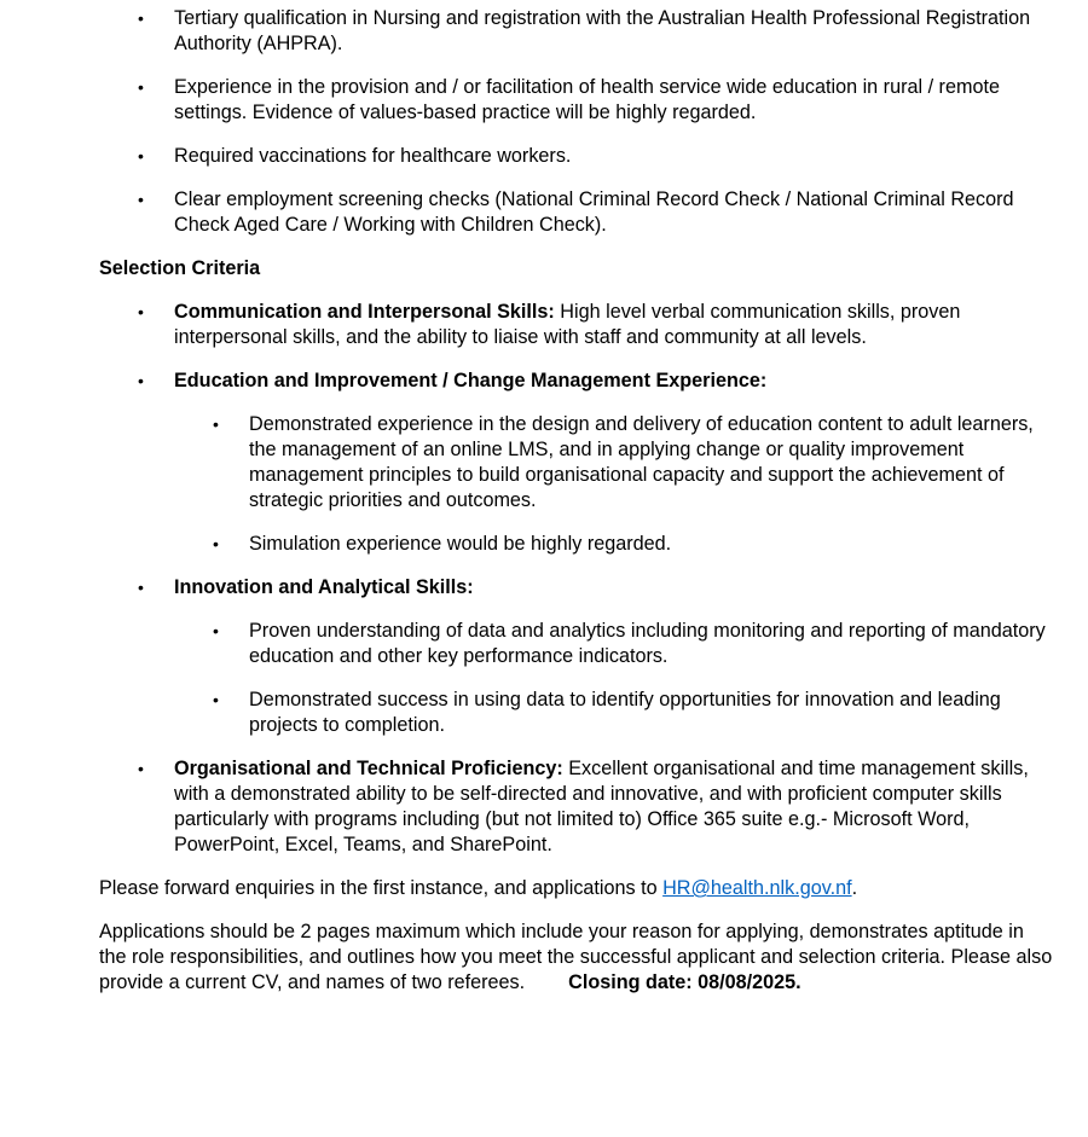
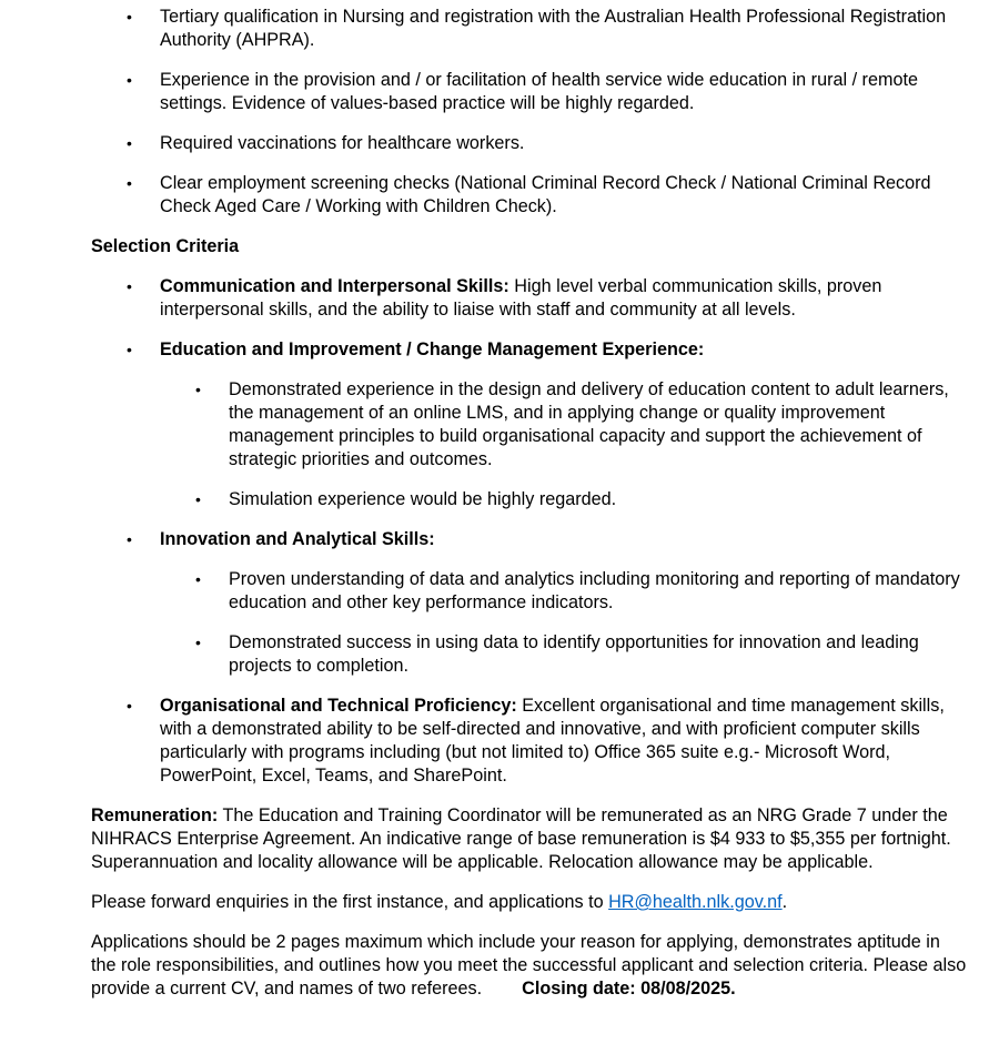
  •
  Tertiary qualification in Nursing and registration with the Australian Health Professional Registration Authority (AHPRA).
  •
  Experience in the provision and / or facilitation of health service wide education in rural / remote settings. Evidence of values-based practice will be highly regarded.
  •
  Required vaccinations for healthcare workers.
  •
  Clear employment screening checks (National Criminal Record Check / National Criminal Record Check Aged Care / Working with Children Check).
  Selection Criteria
  •
  Communication and Interpersonal Skills: High level verbal communication skills, proven interpersonal skills, and the ability to liaise with staff and community at all levels.
  •
  Education and Improvement / Change Management Experience:
  •
  Demonstrated experience in the design and delivery of education content to adult learners, the management of an online LMS, and in applying change or quality improvement management principles to build organisational capacity and support the achievement of strategic priorities and outcomes.
  •
  Simulation experience would be highly regarded.
  •
  Innovation and Analytical Skills:
  •
  Proven understanding of data and analytics including monitoring and reporting of mandatory education and other key performance indicators.
  •
  Demonstrated success in using data to identify opportunities for innovation and leading projects to completion.
  •
  Organisational and Technical Proficiency: Excellent organisational and time management skills, with a demonstrated ability to be self-directed and innovative, and with proficient computer skills particularly with programs including (but not limited to) Office 365 suite e.g.- Microsoft Word, PowerPoint, Excel, Teams, and SharePoint.
+ Remuneration: The Education and Training Coordinator will be remunerated as an NRG Grade 7 under the NIHRACS Enterprise Agreement. An indicative range of base remuneration is $4 933 to $5,355 per fortnight. Superannuation and locality allowance will be applicable. Relocation allowance may be applicable.
  Please forward enquiries in the first instance, and applications to HR@health.nlk.gov.nf.
  Applications should be 2 pages maximum which include your reason for applying, demonstrates aptitude in the role responsibilities, and outlines how you meet the successful applicant and selection criteria. Please also provide a current CV, and names of two referees. Closing date: 08/08/2025.
